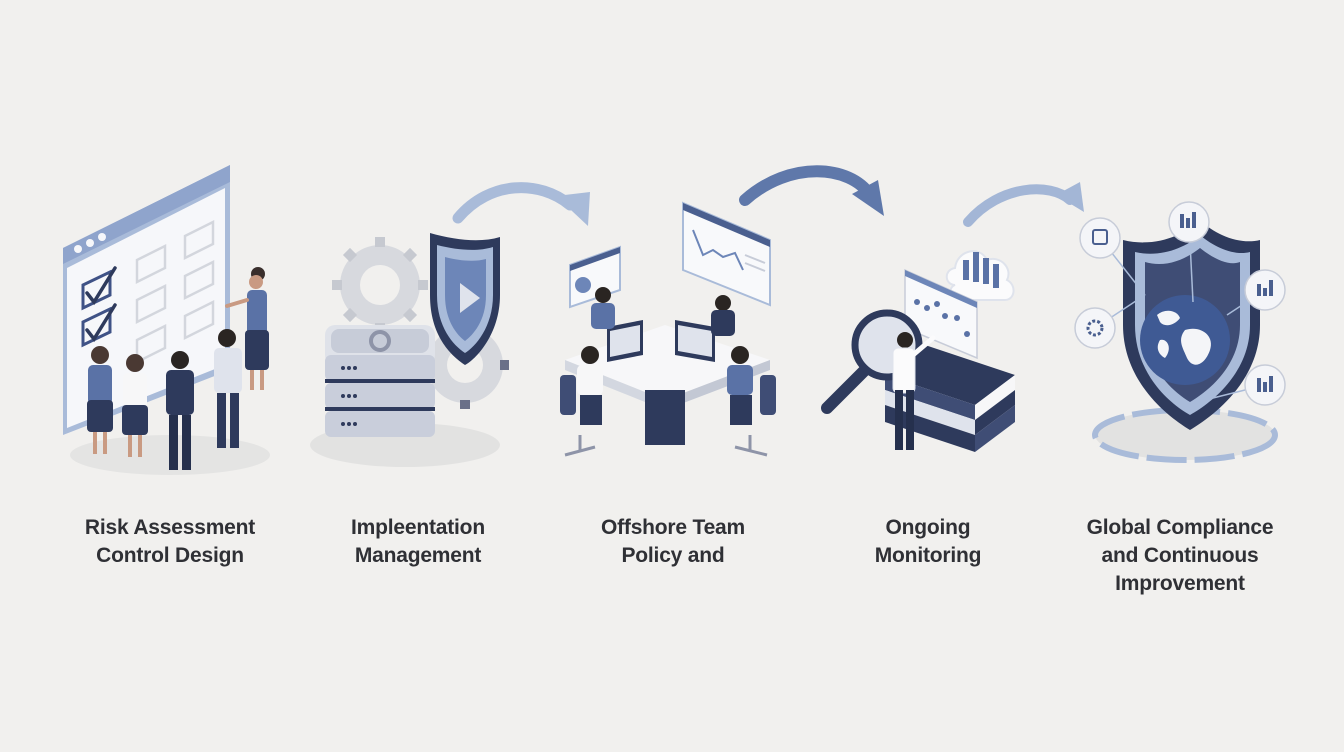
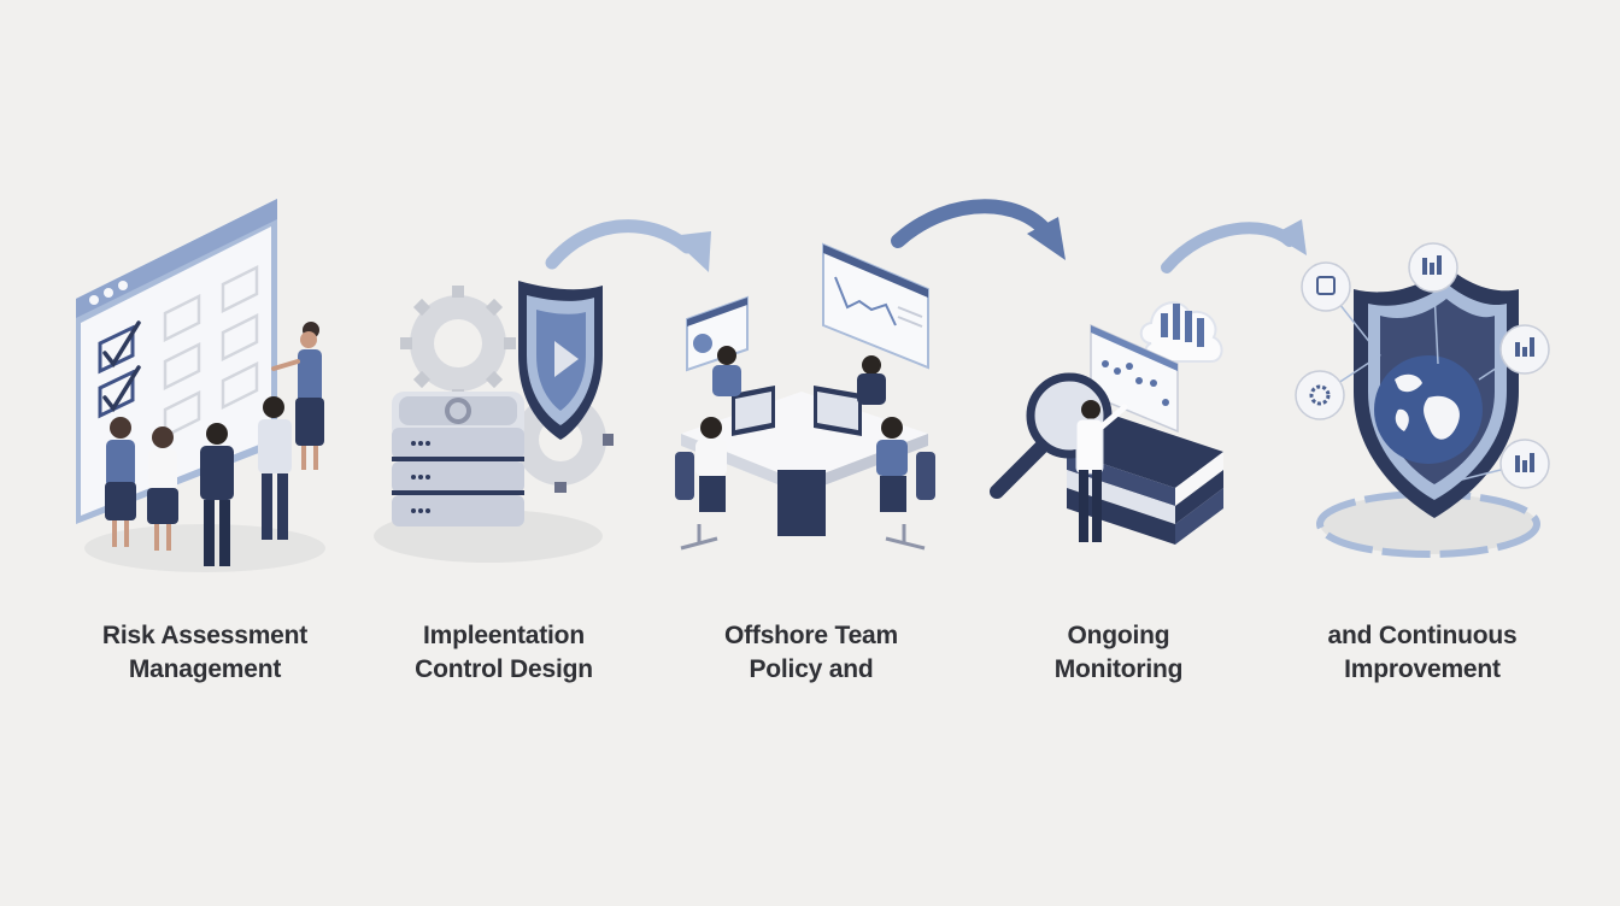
  Risk Assessment
- Control Design
+ Management
  Impleentation
- Management
+ Control Design
  Offshore Team
  Policy and
  Ongoing
  Monitoring
- Global Compliance
  and Continuous
  Improvement
